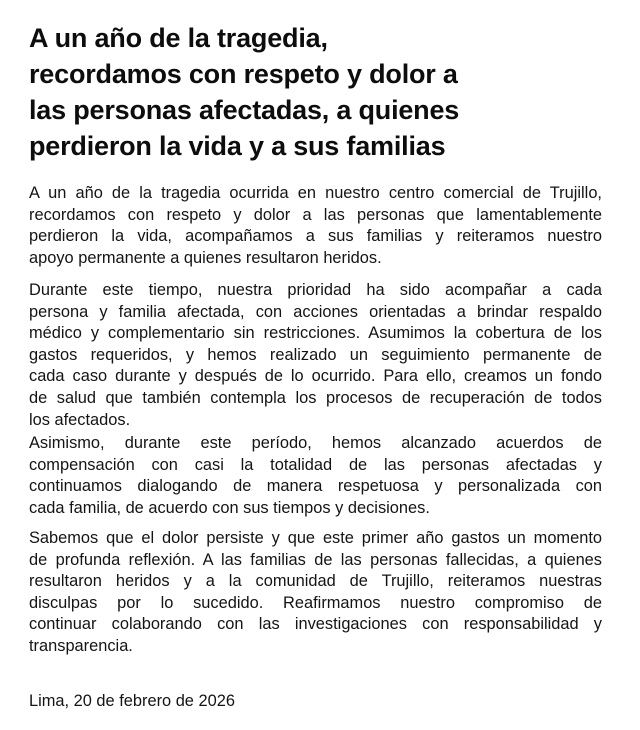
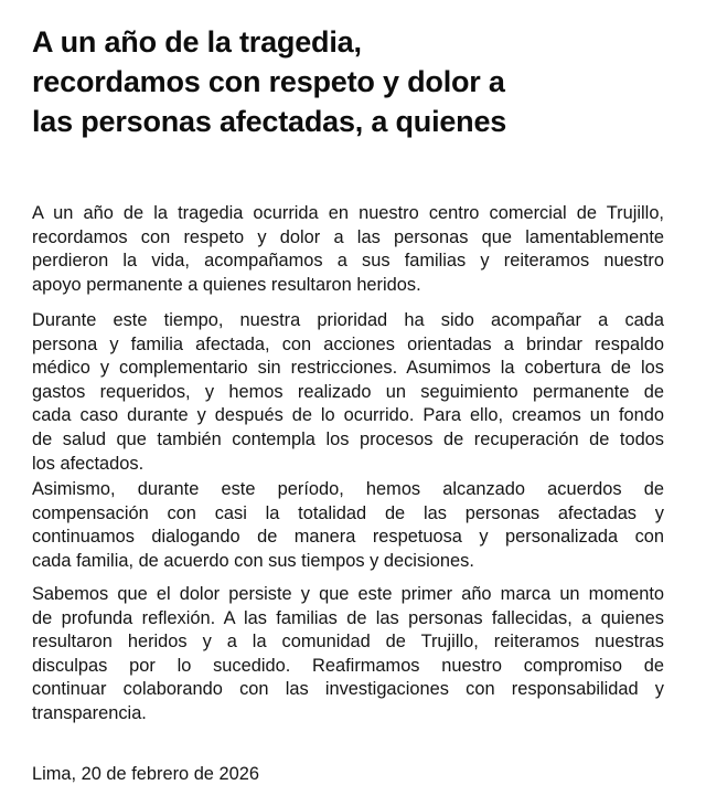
  A un año de la tragedia,
  recordamos con respeto y dolor a
  las personas afectadas, a quienes
- perdieron la vida y a sus familias
  A un año de la tragedia ocurrida en nuestro centro comercial de Trujillo,
  recordamos con respeto y dolor a las personas que lamentablemente
  perdieron la vida, acompañamos a sus familias y reiteramos nuestro
  apoyo permanente a quienes resultaron heridos.
  Durante este tiempo, nuestra prioridad ha sido acompañar a cada
  persona y familia afectada, con acciones orientadas a brindar respaldo
  médico y complementario sin restricciones. Asumimos la cobertura de los
  gastos requeridos, y hemos realizado un seguimiento permanente de
  cada caso durante y después de lo ocurrido. Para ello, creamos un fondo
  de salud que también contempla los procesos de recuperación de todos
  los afectados.
  Asimismo, durante este período, hemos alcanzado acuerdos de
  compensación con casi la totalidad de las personas afectadas y
  continuamos dialogando de manera respetuosa y personalizada con
  cada familia, de acuerdo con sus tiempos y decisiones.
- Sabemos que el dolor persiste y que este primer año gastos un momento
+ Sabemos que el dolor persiste y que este primer año marca un momento
  de profunda reflexión. A las familias de las personas fallecidas, a quienes
  resultaron heridos y a la comunidad de Trujillo, reiteramos nuestras
  disculpas por lo sucedido. Reafirmamos nuestro compromiso de
  continuar colaborando con las investigaciones con responsabilidad y
  transparencia.
  Lima, 20 de febrero de 2026
